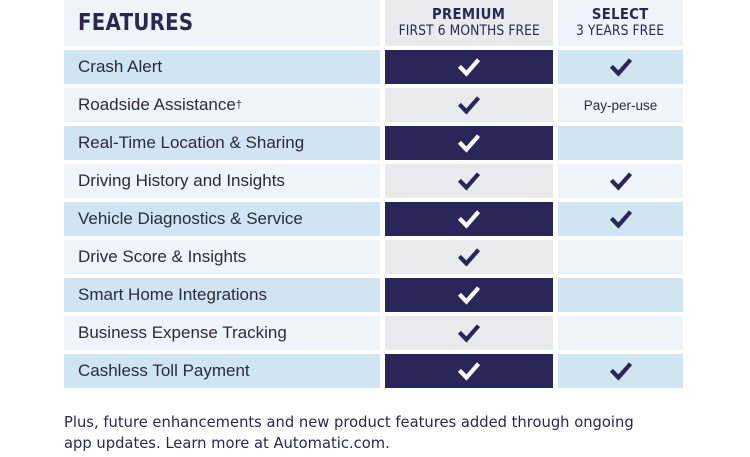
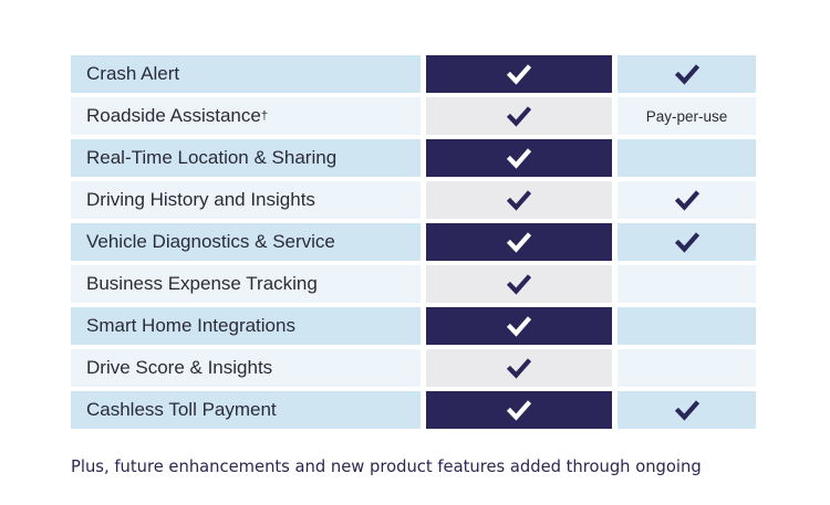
- FEATURES
- PREMIUM
- FIRST 6 MONTHS FREE
- SELECT
- 3 YEARS FREE
  Crash Alert
  Roadside Assistance
  †
  Pay-per-use
  Real-Time Location & Sharing
  Driving History and Insights
  Vehicle Diagnostics & Service
- Drive Score & Insights
+ Business Expense Tracking
  Smart Home Integrations
- Business Expense Tracking
+ Drive Score & Insights
  Cashless Toll Payment
  Plus, future enhancements and new product features added through ongoing
- app updates. Learn more at Automatic.com.
